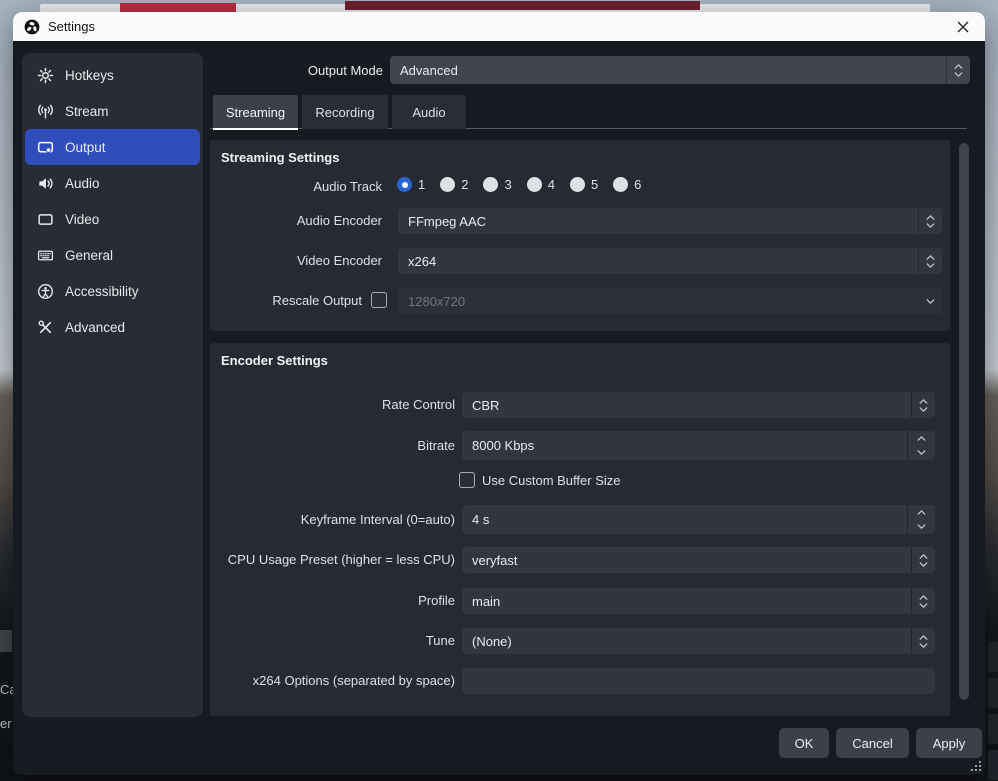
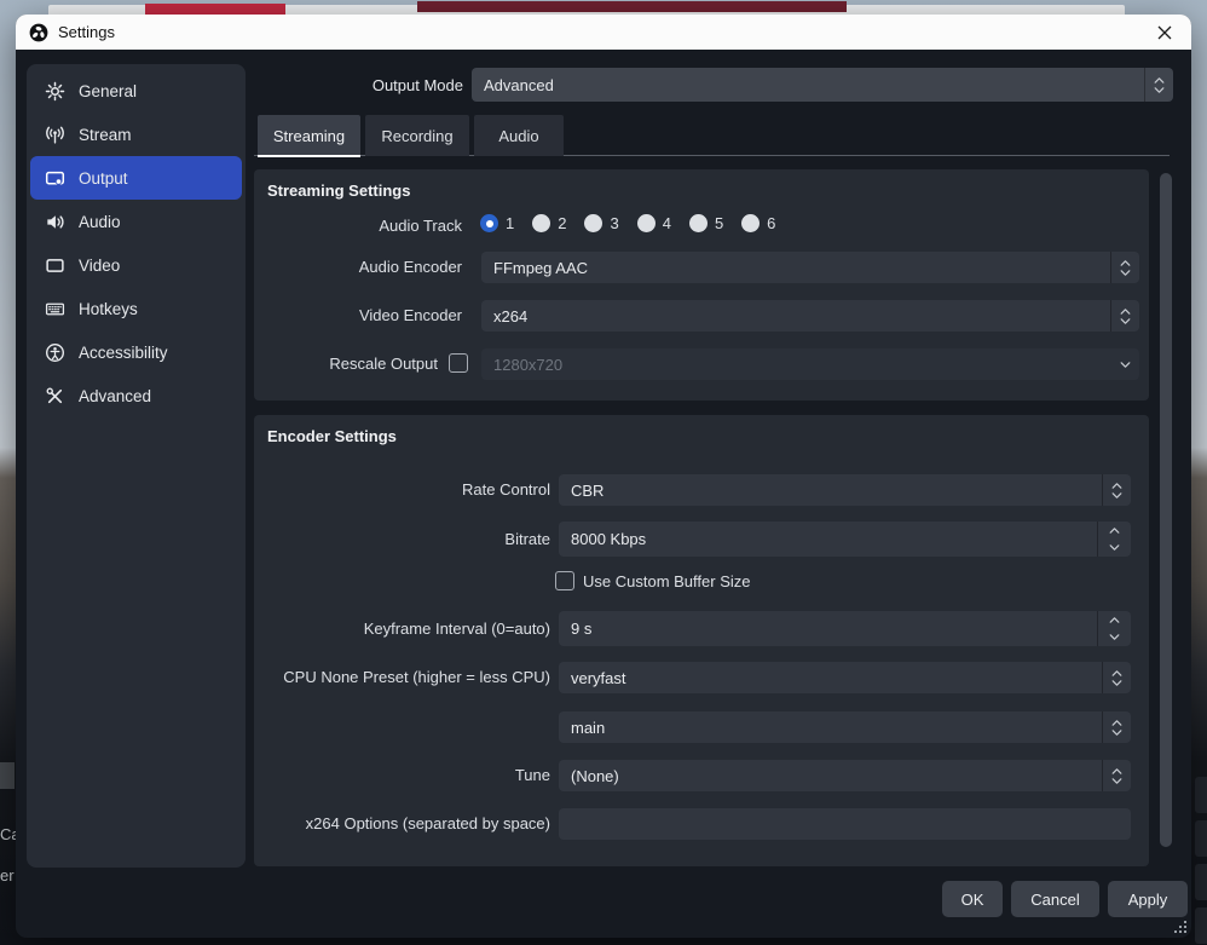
  er
  Settings
- Hotkeys
+ General
  Stream
  Output
  Audio
  Video
- General
+ Hotkeys
  Accessibility
  Advanced
  Output Mode
  Advanced
  Streaming
  Recording
  Audio
  Streaming Settings
  Audio Track
  1
  2
  3
  4
  5
  6
  Audio Encoder
  FFmpeg AAC
  Video Encoder
  x264
  Rescale Output
  1280x720
  Encoder Settings
  Rate Control
  CBR
  Bitrate
  8000 Kbps
  Use Custom Buffer Size
  Keyframe Interval (0=auto)
- 4 s
+ 9 s
- CPU Usage Preset (higher = less CPU)
+ CPU None Preset (higher = less CPU)
  veryfast
- Profile
  main
  Tune
  (None)
  x264 Options (separated by space)
  OK
  Cancel
  Apply
